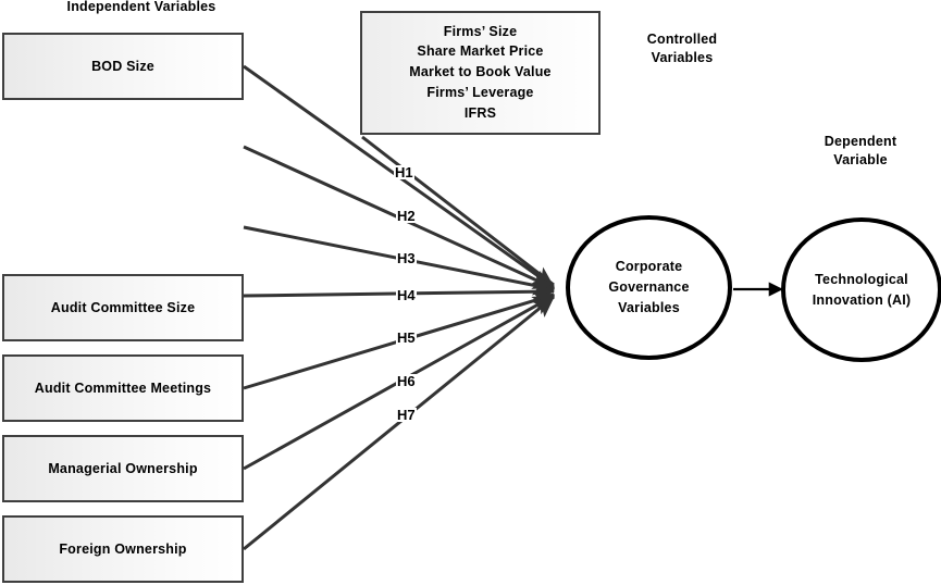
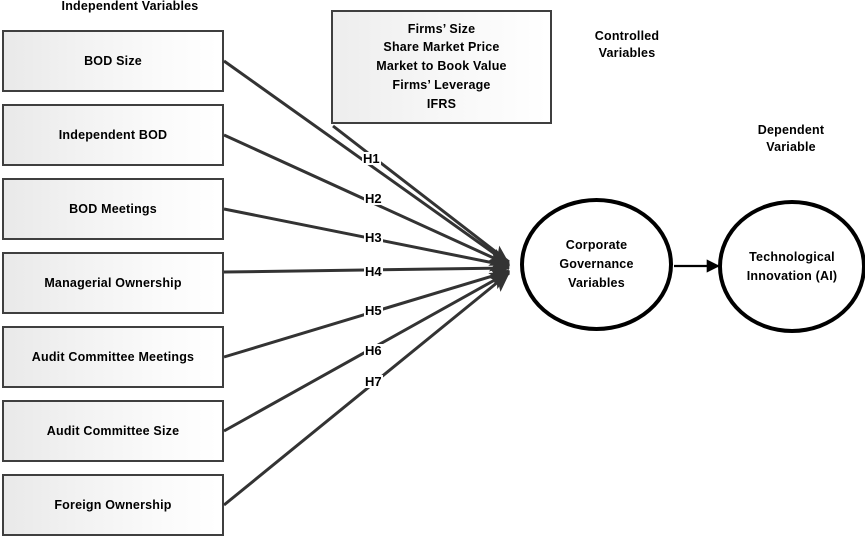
  Independent Variables
  Controlled
  Variables
  Dependent
  Variable
  BOD Size
+ Independent BOD
+ BOD Meetings
- Audit Committee Size
+ Managerial Ownership
  Audit Committee Meetings
- Managerial Ownership
+ Audit Committee Size
  Foreign Ownership
  Firms’ Size
  Share Market Price
  Market to Book Value
  Firms’ Leverage
  IFRS
  H1
  H2
  H3
  H4
  H5
  H6
  H7
  Corporate
  Governance
  Variables
  Technological
  Innovation (AI)
